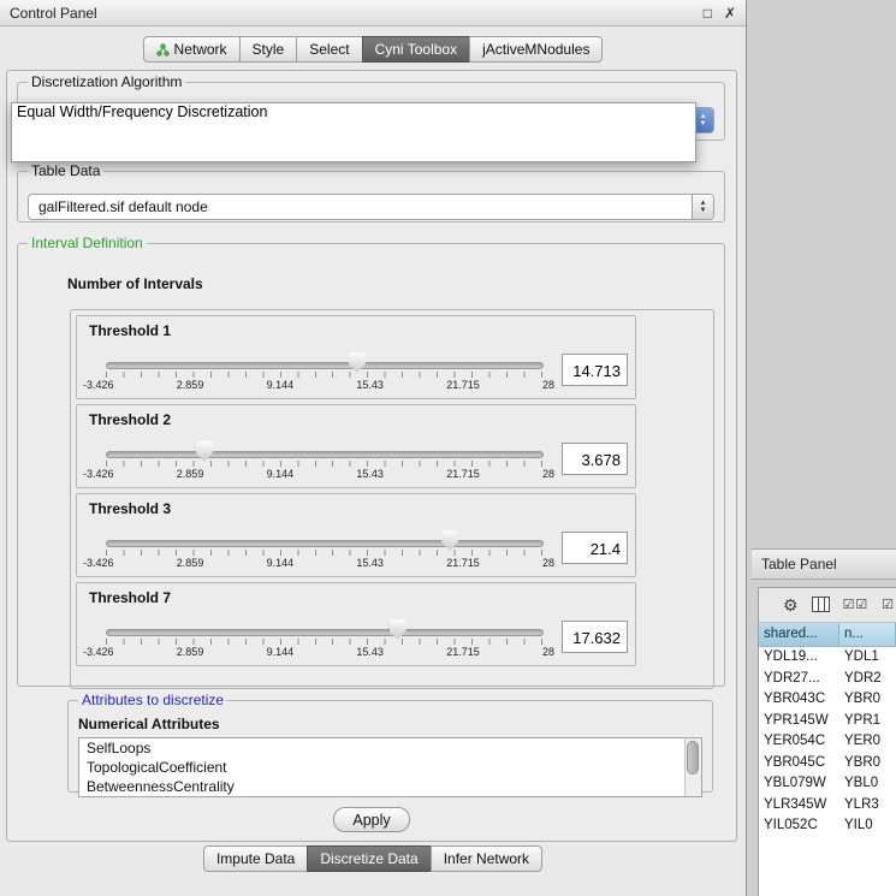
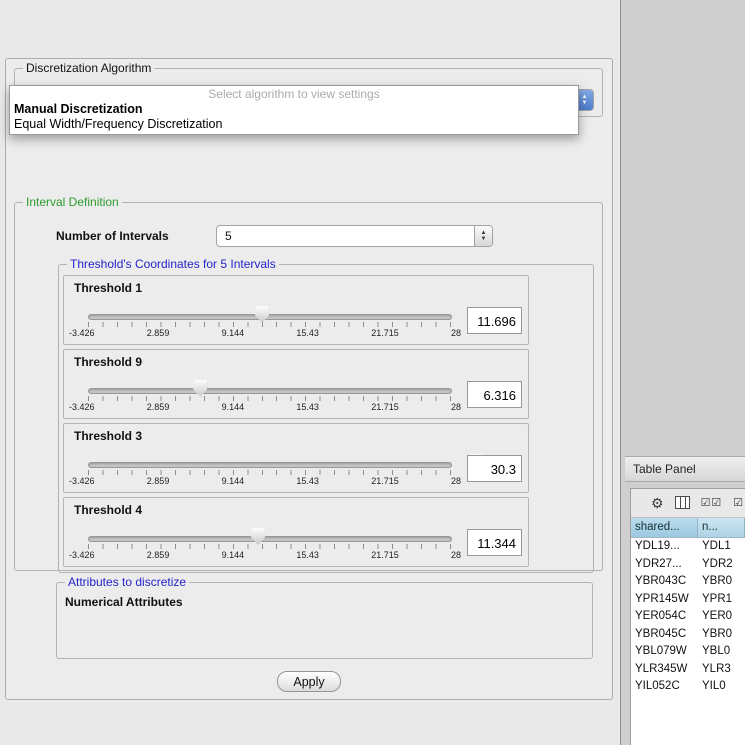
- Control Panel
- □
- ✗
- Network
- Style
- Select
- Cyni Toolbox
- jActiveMNodules
  Discretization Algorithm
+ Select algorithm to view settings
+ Manual Discretization
  Equal Width/Frequency Discretization
- Table Data
- galFiltered.sif default node
  Interval Definition
  Number of Intervals
+ 5
+ Threshold's Coordinates for 5 Intervals
  Threshold 1
  -3.426
  2.859
  9.144
  15.43
  21.715
  28
- 14.713
+ 11.696
- Threshold 2
+ Threshold 9
  -3.426
  2.859
  9.144
  15.43
  21.715
  28
- 3.678
+ 6.316
  Threshold 3
  -3.426
  2.859
  9.144
  15.43
  21.715
  28
- 21.4
+ 30.3
- Threshold 7
+ Threshold 4
  -3.426
  2.859
  9.144
  15.43
  21.715
  28
- 17.632
+ 11.344
  Attributes to discretize
  Numerical Attributes
- SelfLoops
- TopologicalCoefficient
- BetweennessCentrality
  Apply
- Impute Data
- Discretize Data
- Infer Network
  Table Panel
  ⚙
  ☑☑
  ☑
  shared...
  n...
  YDL19...
  YDL1
  YDR27...
  YDR2
  YBR043C
  YBR0
  YPR145W
  YPR1
  YER054C
  YER0
  YBR045C
  YBR0
  YBL079W
  YBL0
  YLR345W
  YLR3
  YIL052C
  YIL0
